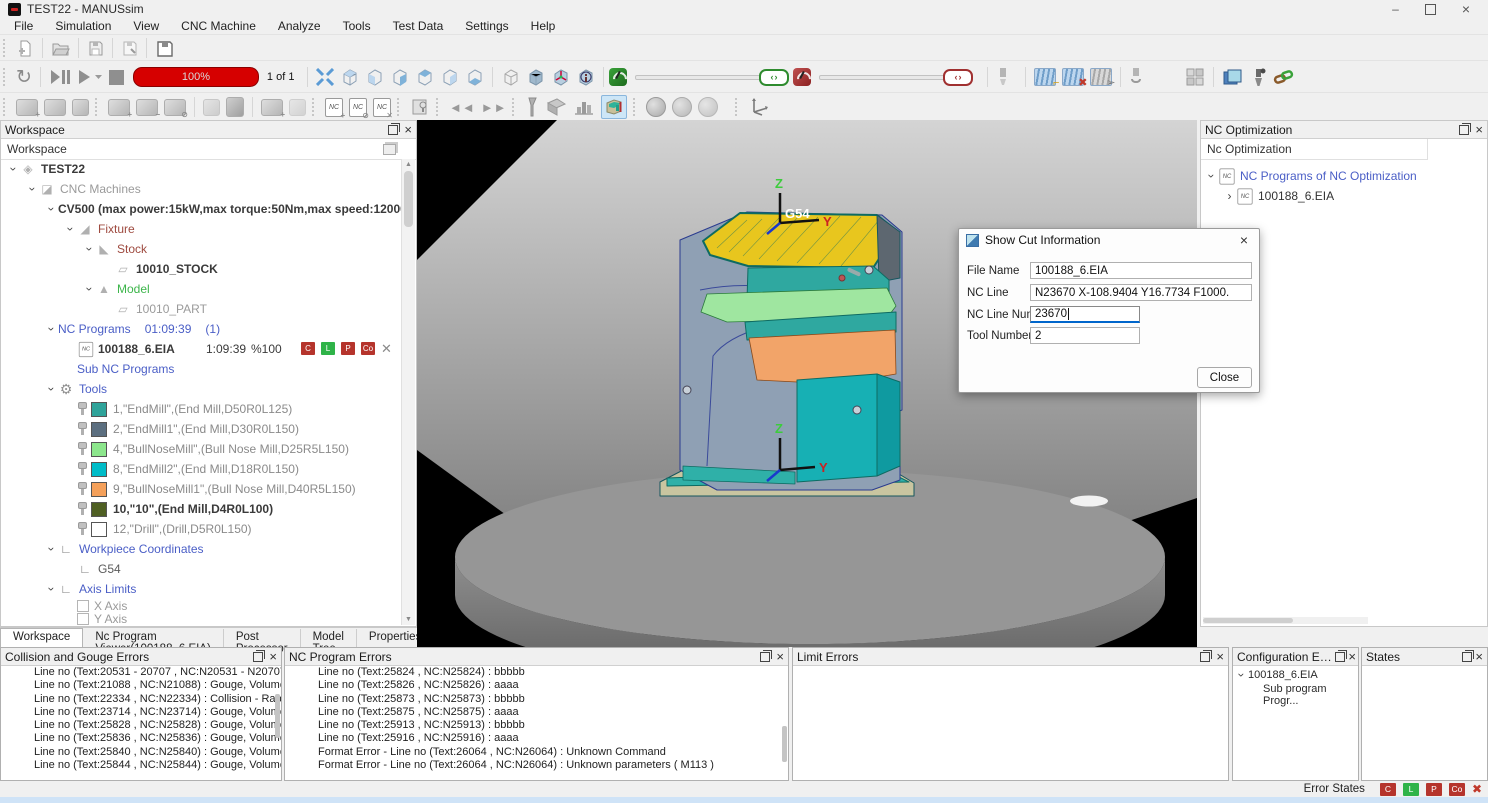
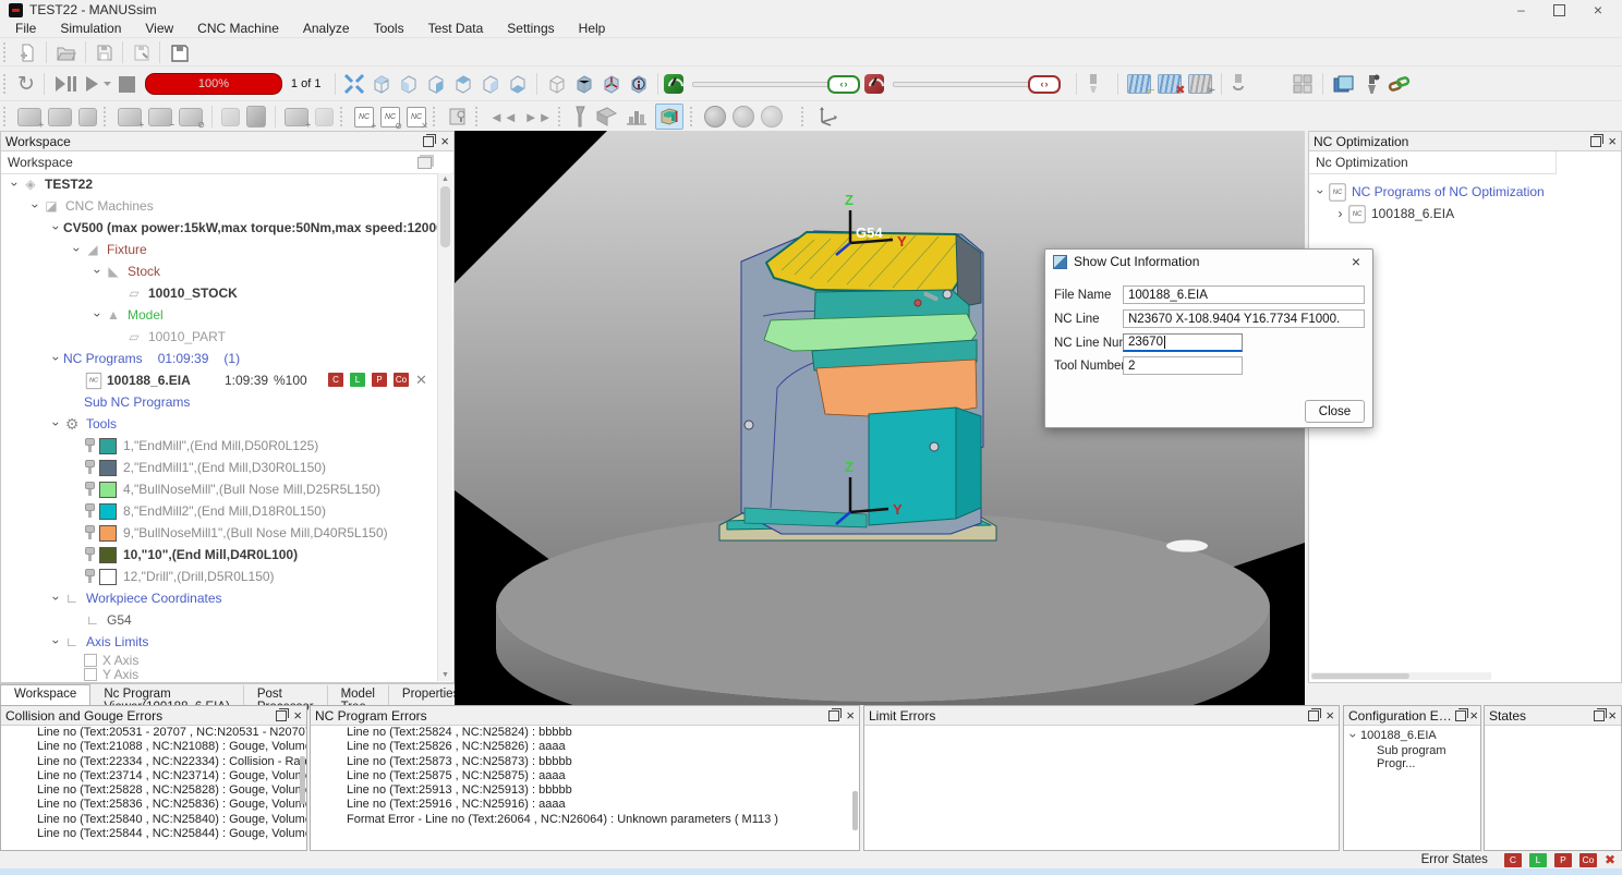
  TEST22 - MANUSsim
  –
  ×
  File
  Simulation
  View
  CNC Machine
  Analyze
  Tools
  Test Data
  Settings
  Help
  ↻
  100%
  1 of 1
  ‹›
  ‹›
  ⌐
  ✖
  ➢
  +
  +
  −
  ⊘
  +
  +
  ⊘
  ✕
  ◄◄
  ►►
  Workspace
  ×
  Workspace
  ◈
  TEST22
  ◪
  CNC Machines
  CV500 (max power:15kW,max torque:50Nm,max speed:1200
  ◢
  Fixture
  ◣
  Stock
  ▱
  10010_STOCK
  ▲
  Model
  ▱
  10010_PART
  NC Programs
  01:09:39
  (1)
  100188_6.EIA
  1:09:39
  %100
  C
  L
  P
  Co
  ✕
  Sub NC Programs
  ⚙
  Tools
  1,"EndMill",(End Mill,D50R0L125)
  2,"EndMill1",(End Mill,D30R0L150)
  4,"BullNoseMill",(Bull Nose Mill,D25R5L150)
  8,"EndMill2",(End Mill,D18R0L150)
  9,"BullNoseMill1",(Bull Nose Mill,D40R5L150)
  10,"10",(End Mill,D4R0L100)
  12,"Drill",(Drill,D5R0L150)
  ∟
  Workpiece Coordinates
  ∟
  G54
  ∟
  Axis Limits
  X Axis
  Y Axis
  Workspace
  Propertie
  Z
  Y
  G54
  Z
  Y
  Show Cut Information
  ×
  File Name
  100188_6.EIA
  NC Line
  N23670 X-108.9404 Y16.7734 F1000.
  23670
  Tool Numbe
  2
  Close
  NC Optimization
  ×
  Nc Optimization
  NC Programs of NC Optimization
  ›
  100188_6.EIA
  Collision and Gouge Errors
  ×
  Line no (Text:20531 - 20707 , NC:N20531 - N2070
  Line no (Text:21088 , NC:N21088) : Gouge, Volum
  Line no (Text:22334 , NC:N22334) : Collision - Ra
  Line no (Text:23714 , NC:N23714) : Gouge, Volu
  Line no (Text:25828 , NC:N25828) : Gouge, Volu
  Line no (Text:25836 , NC:N25836) : Gouge, Volum
  Line no (Text:25840 , NC:N25840) : Gouge, Volum
  Line no (Text:25844 , NC:N25844) : Gouge, Volum
  NC Program Errors
  ×
  Line no (Text:25824 , NC:N25824) : bbbbb
  Line no (Text:25826 , NC:N25826) : aaaa
  Line no (Text:25873 , NC:N25873) : bbbbb
  Line no (Text:25875 , NC:N25875) : aaaa
  Line no (Text:25913 , NC:N25913) : bbbbb
  Line no (Text:25916 , NC:N25916) : aaaa
- Format Error - Line no (Text:26064 , NC:N26064) : Unknown Command
  Format Error - Line no (Text:26064 , NC:N26064) : Unknown parameters ( M113 )
  Limit Errors
  ×
  Configuration Erro
  ×
  100188_6.EIA
  Sub program Progr...
  States
  ×
  Error States
  C
  L
  P
  Co
  ✖
